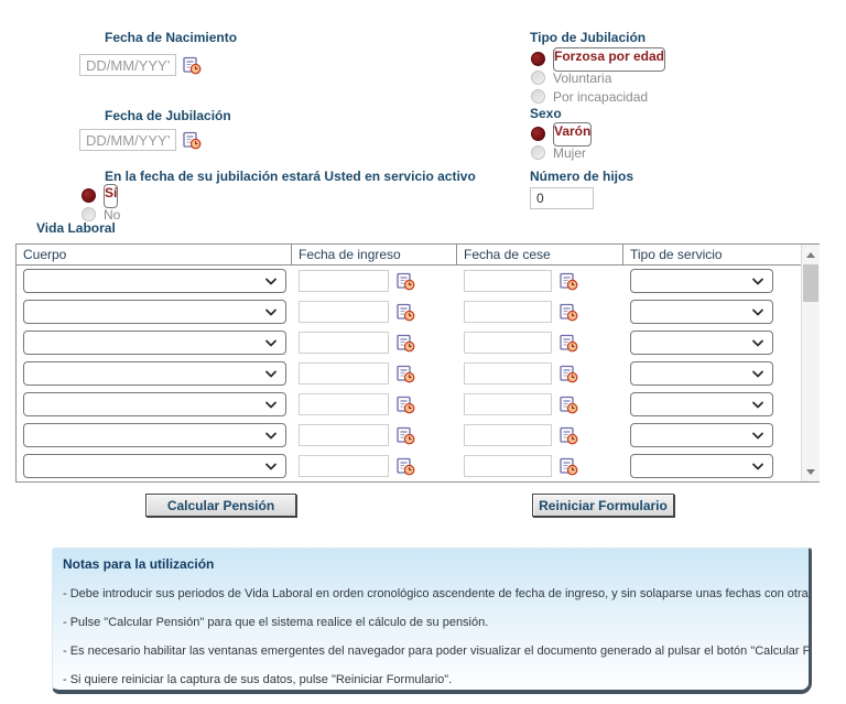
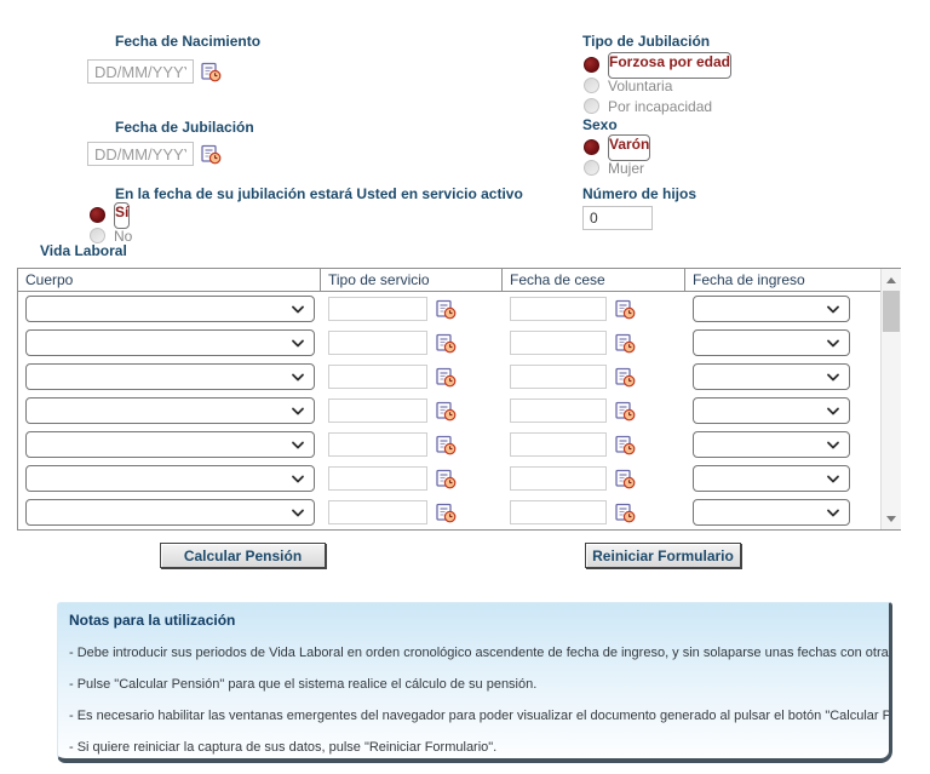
  Fecha de Nacimiento
  DD/MM/YYY
  Fecha de Jubilación
  DD/MM/YYY
  En la fecha de su jubilación estará Usted en servicio activo
  Sí
  No
  Vida Laboral
  Tipo de Jubilación
  Forzosa por edad
  Voluntaria
  Por incapacidad
  Sexo
  Varón
  Mujer
  Número de hijos
  0
  Cuerpo
- Fecha de ingreso
+ Tipo de servicio
  Fecha de cese
- Tipo de servicio
+ Fecha de ingreso
  Calcular Pensión
  Reiniciar Formulario
  Notas para la utilización
  - Debe introducir sus periodos de Vida Laboral en orden cronológico ascendente de fecha de ingreso, y sin solaparse unas fechas con otra
  - Pulse "Calcular Pensión" para que el sistema realice el cálculo de su pensión.
  - Es necesario habilitar las ventanas emergentes del navegador para poder visualizar el documento generado al pulsar el botón "Calcular P
  - Si quiere reiniciar la captura de sus datos, pulse "Reiniciar Formulario".
